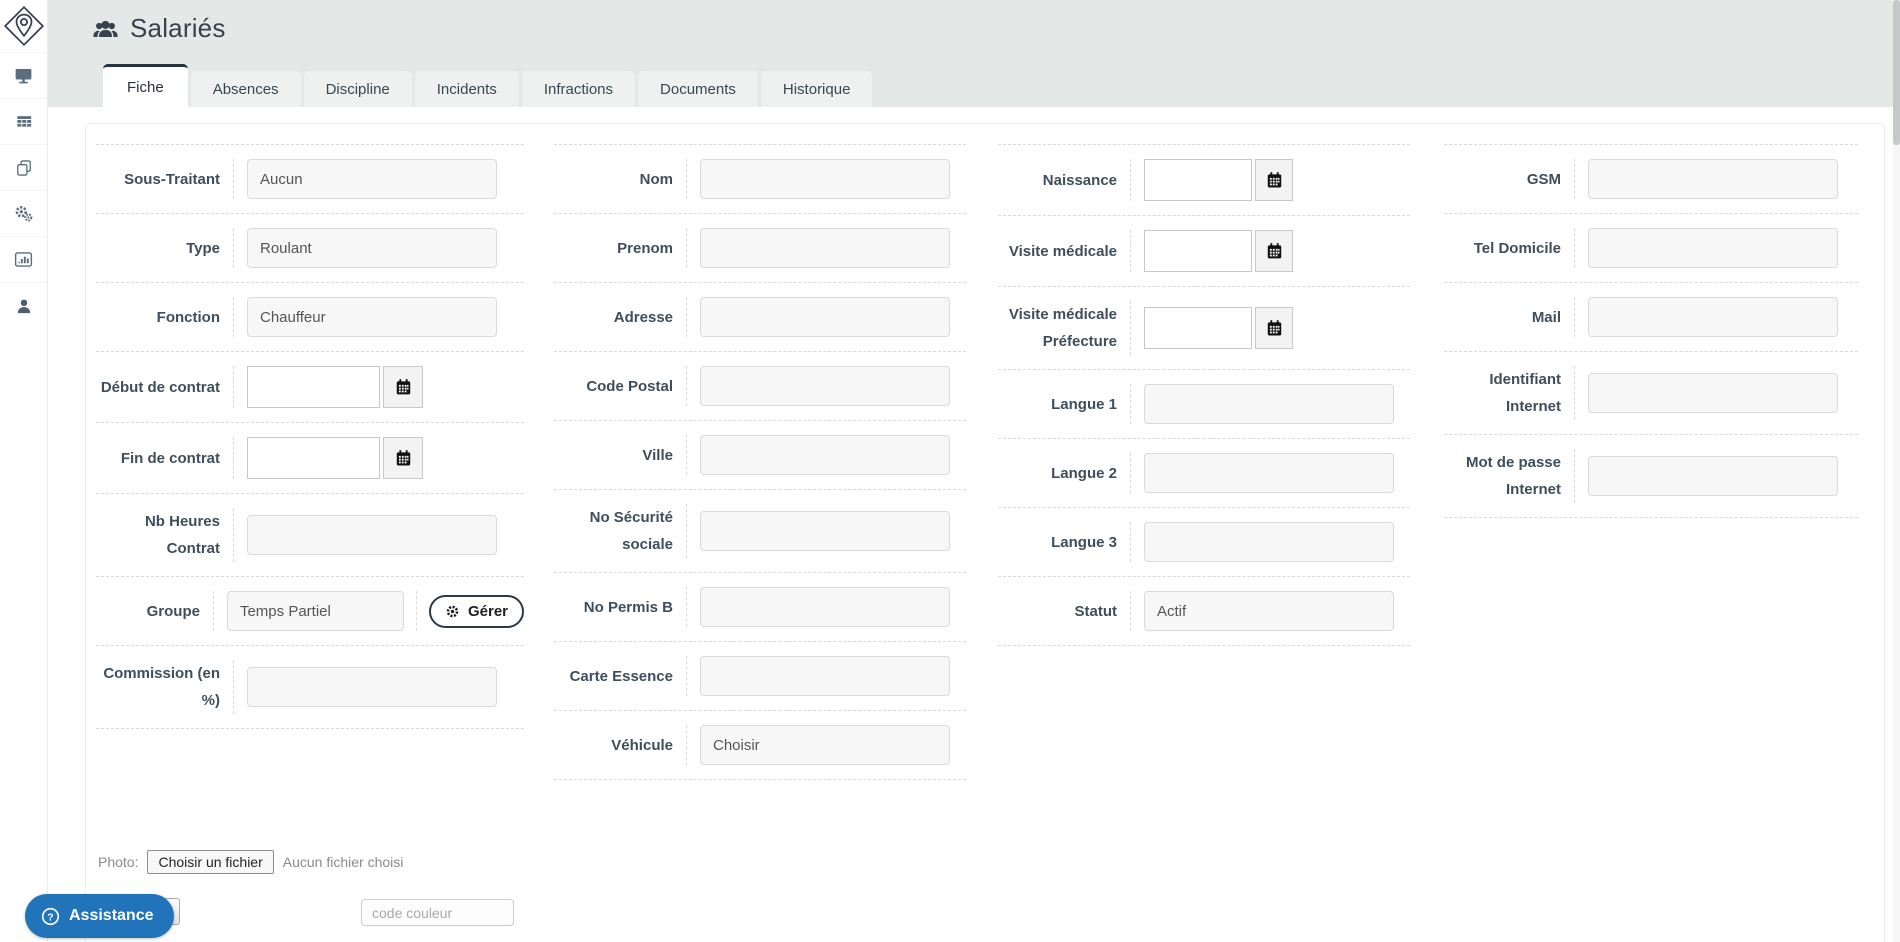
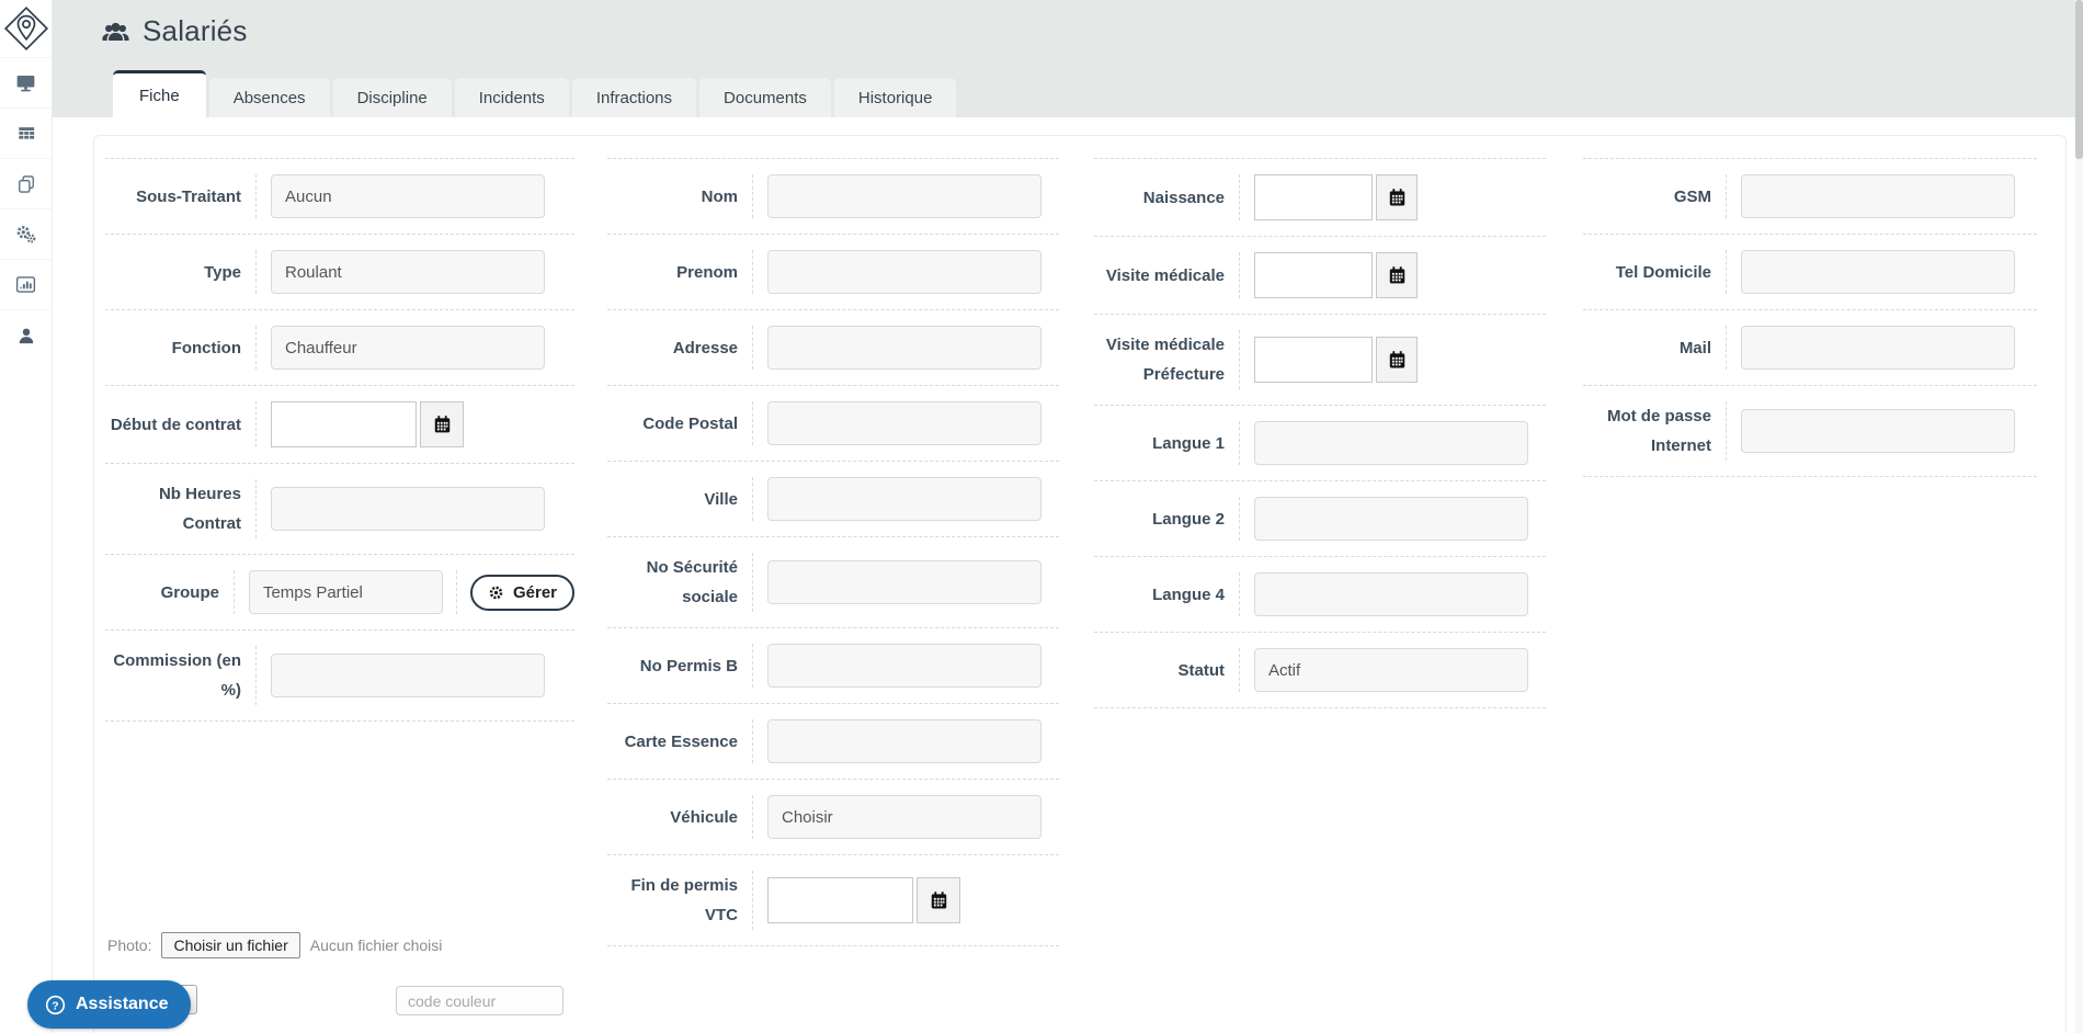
  Salariés
  Fiche
  Absences
  Discipline
  Incidents
  Infractions
  Documents
  Historique
  Sous-Traitant
  Aucun
  Type
  Roulant
  Fonction
  Chauffeur
  Début de contrat
- Fin de contrat
  Nb Heures Contrat
  Groupe
  Temps Partiel
  Gérer
  Commission (en %)
  Nom
  Prenom
  Adresse
  Code Postal
  Ville
  No Sécurité sociale
  No Permis B
  Carte Essence
  Véhicule
  Choisir
+ Fin de permis VTC
  Naissance
  Visite médicale
  Visite médicale Préfecture
  Langue 1
  Langue 2
- Langue 3
+ Langue 4
  Statut
  Actif
  GSM
  Tel Domicile
  Mail
- Identifiant Internet
  Mot de passe Internet
  Photo:
  Choisir un fichier
  Aucun fichier choisi
  code couleur
  ?
  Assistance
